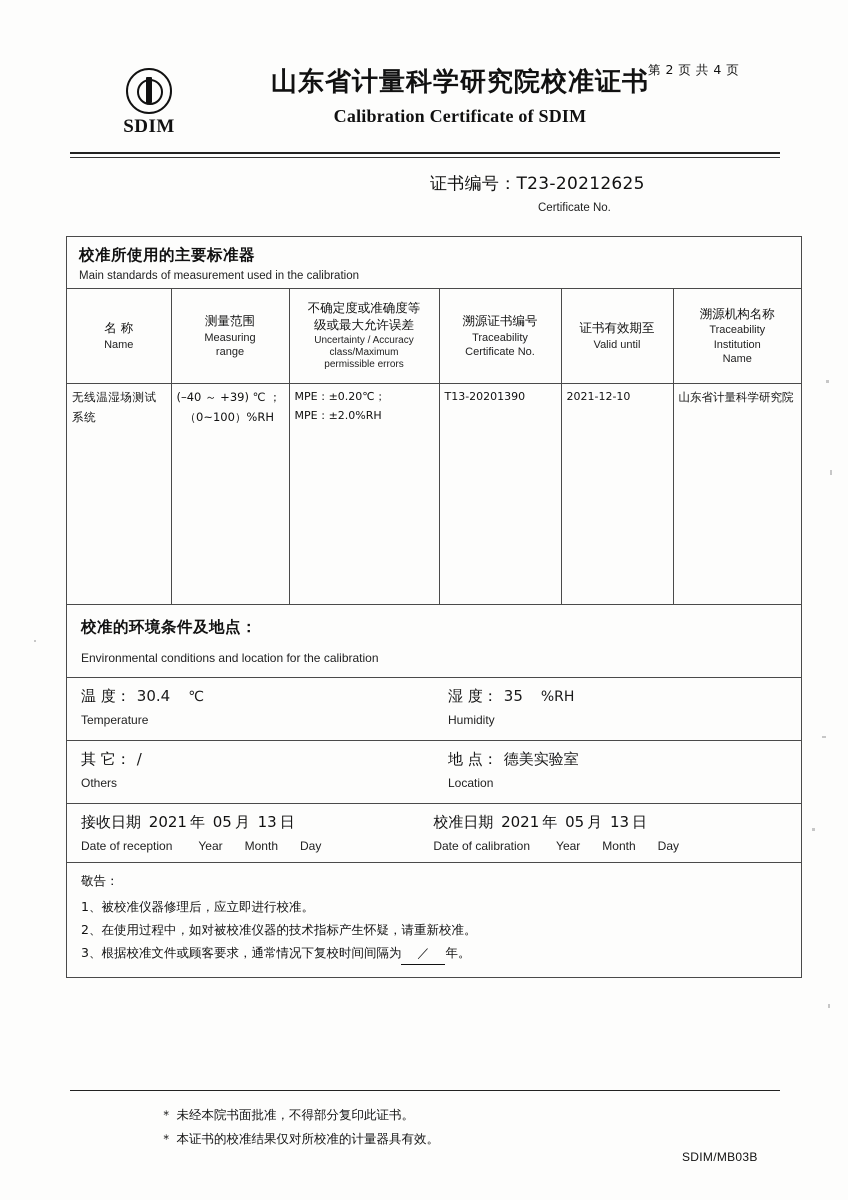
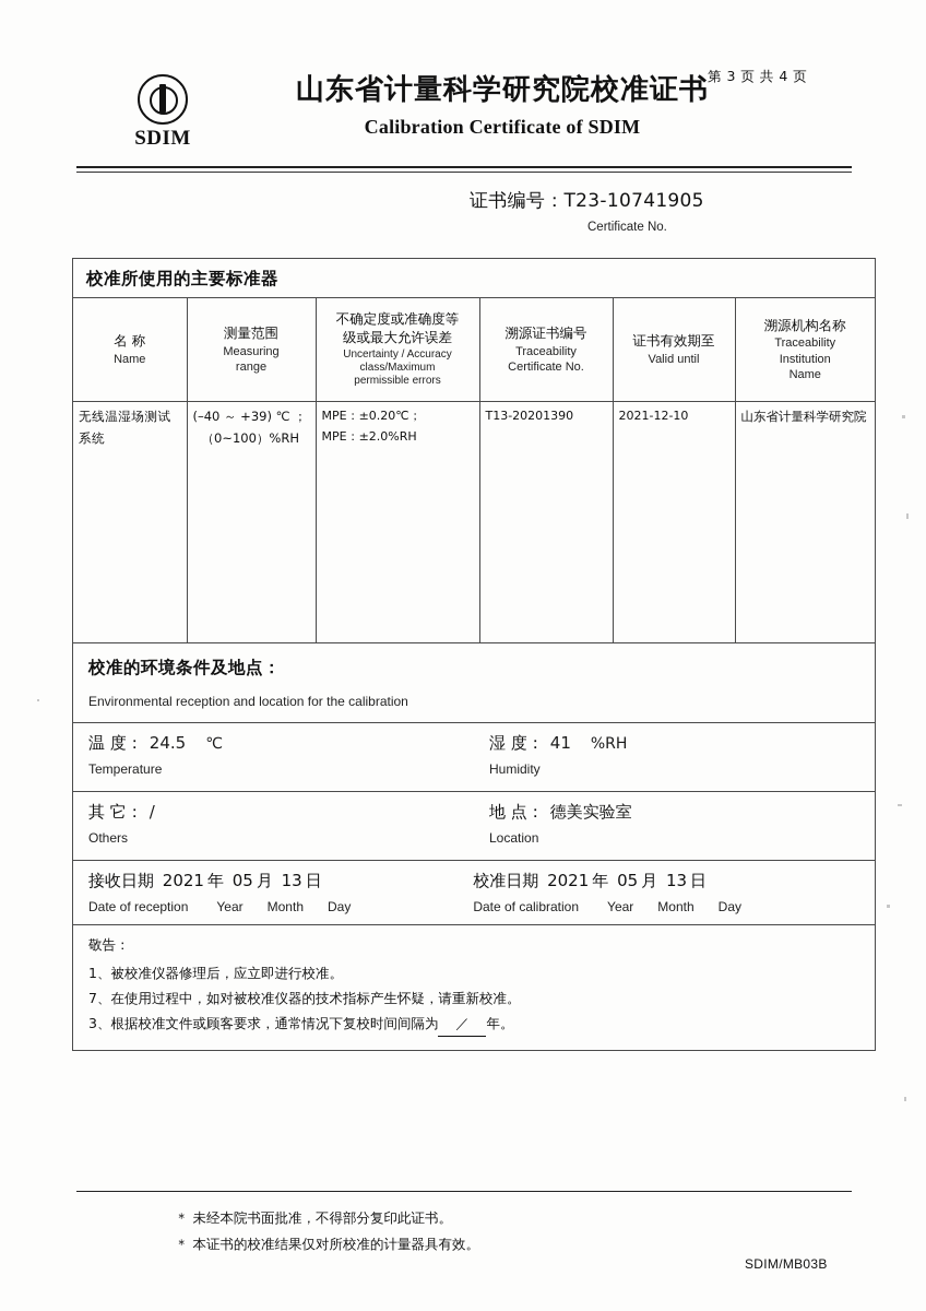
  SDIM
  山东省计量科学研究院校准证书
  Calibration Certificate of SDIM
- 第 2 页 共 4 页
+ 第 3 页 共 4 页
- 证书编号：T23-20212625
+ 证书编号：T23-10741905
  Certificate No.
  校准所使用的主要标准器
- Main standards of measurement used in the calibration
  名 称 Name	测量范围 Measuringrange	不确定度或准确度等级或最大允许误差 Uncertainty / Accuracyclass/Maximumpermissible errors	溯源证书编号 TraceabilityCertificate No.	证书有效期至 Valid until	溯源机构名称 TraceabilityInstitutionName
  无线温湿场测试系统	(–40 ～ +39) ℃ ； （0~100）%RH	MPE：±0.20℃； MPE：±2.0%RH	T13-20201390	2021-12-10	山东省计量科学研究院
  校准的环境条件及地点：
- Environmental conditions and location for the calibration
+ Environmental reception and location for the calibration
- 温 度： 30.4 ℃
+ 温 度： 24.5 ℃
  Temperature
- 湿 度： 35 %RH
+ 湿 度： 41 %RH
  Humidity
  其 它： /
  Others
  地 点： 德美实验室
  Location
  接收日期 2021 年 05 月 13 日
  Date of reception Year Month Day
  校准日期 2021 年 05 月 13 日
  Date of calibration Year Month Day
  敬告：
  1、被校准仪器修理后，应立即进行校准。
- 2、在使用过程中，如对被校准仪器的技术指标产生怀疑，请重新校准。
+ 7、在使用过程中，如对被校准仪器的技术指标产生怀疑，请重新校准。
  3、根据校准文件或顾客要求，通常情况下复校时间间隔为 ／ 年。
  ＊ 未经本院书面批准，不得部分复印此证书。
  ＊ 本证书的校准结果仅对所校准的计量器具有效。
  SDIM/MB03B
